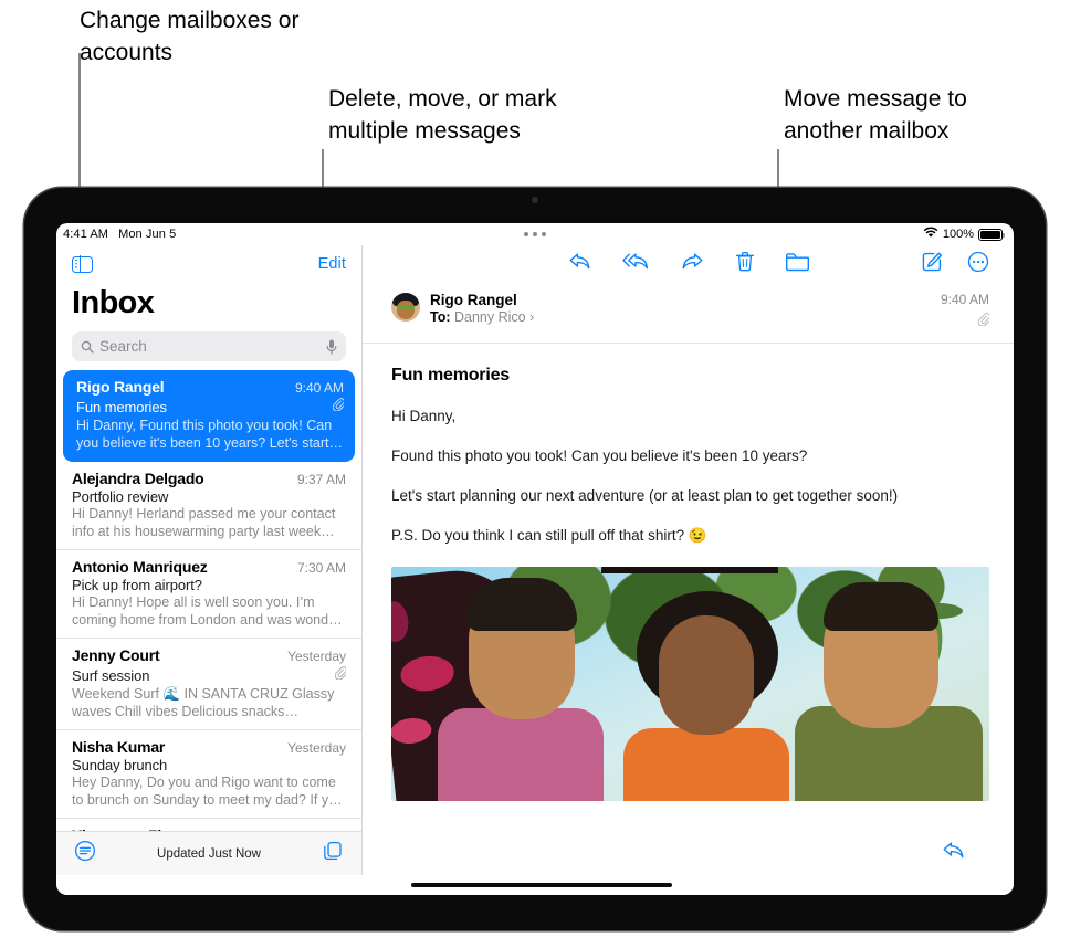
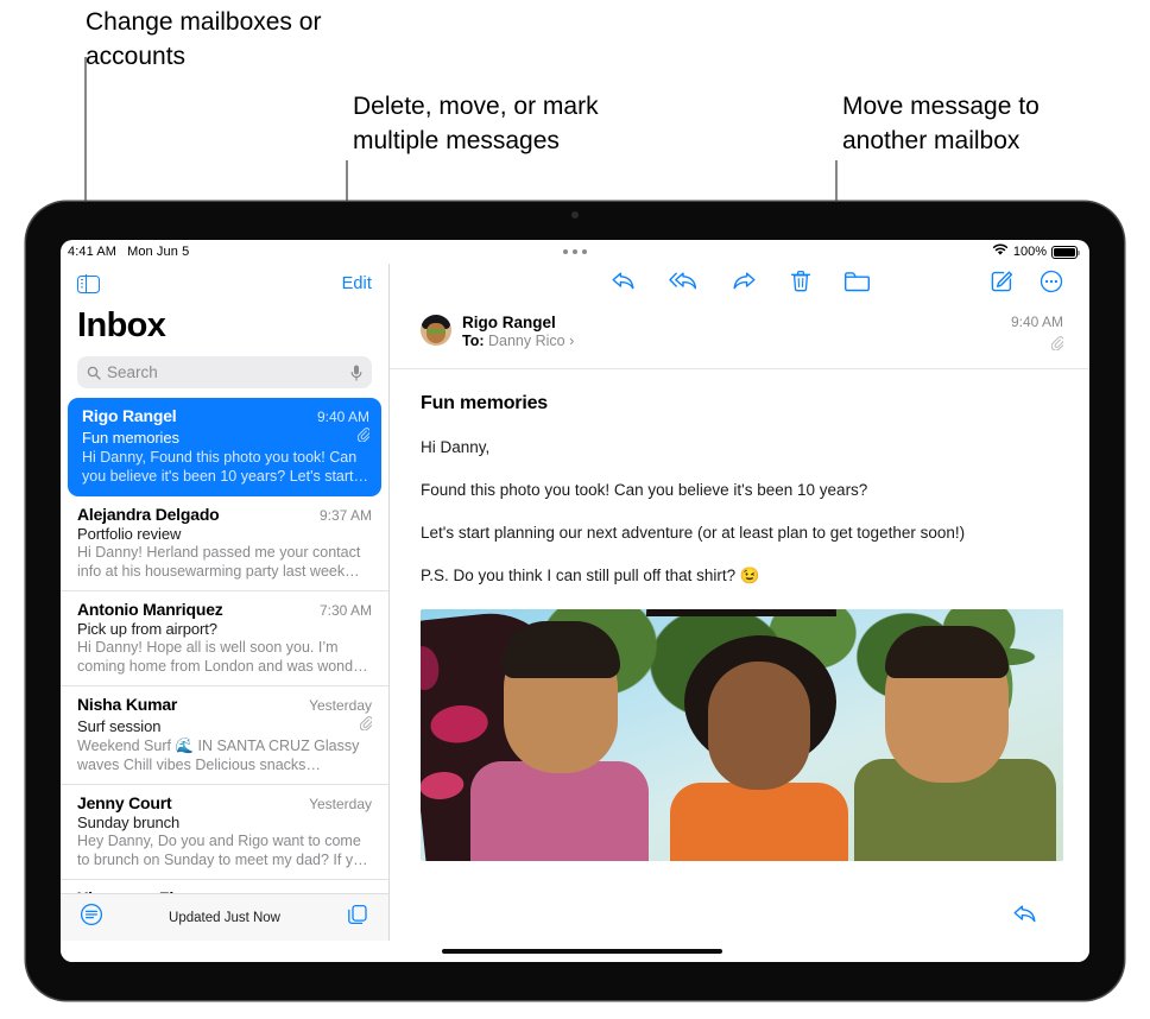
  Change mailboxes or
  accounts
  Delete, move, or mark
  multiple messages
  Move message to
  another mailbox
  4:41 AM
  Mon Jun 5
  100%
  Edit
  Inbox
  Search
  Rigo Rangel
  9:40 AM
  Fun memories
  Hi Danny, Found this photo you took! Can you believe it's been 10 years? Let's start…
  Alejandra Delgado
  9:37 AM
  Portfolio review
  Hi Danny! Herland passed me your contact info at his housewarming party last week
  Antonio Manriquez
  7:30 AM
  Pick up from airport?
  Hi Danny! Hope all is well soon you. I’m coming home from London and was wond…
- Jenny Court
+ Nisha Kumar
  Yesterday
  Surf session
  Weekend Surf 🌊 IN SANTA CRUZ Glassy waves Chill vibes Delicious snacks
- Nisha Kumar
+ Jenny Court
  Yesterday
  Sunday brunch
  Hey Danny, Do you and Rigo want to come to brunch on Sunday to meet my dad? If y…
  Updated Just Now
  Rigo Rangel
  To: Danny Rico ›
  9:40 AM
  Fun memories
  Hi Danny,
  Found this photo you took! Can you believe it's been 10 years?
  Let's start planning our next adventure (or at least plan to get together soon!)
  P.S. Do you think I can still pull off that shirt? 😉
